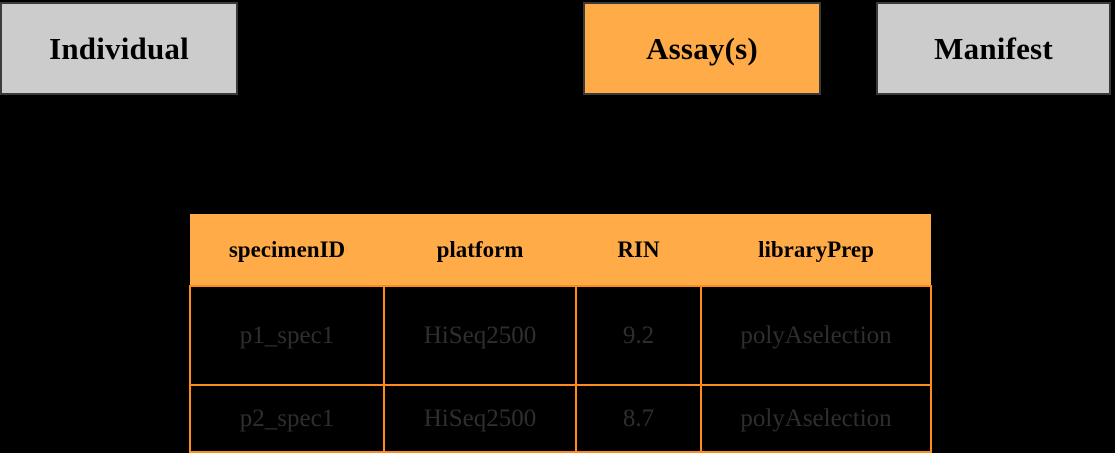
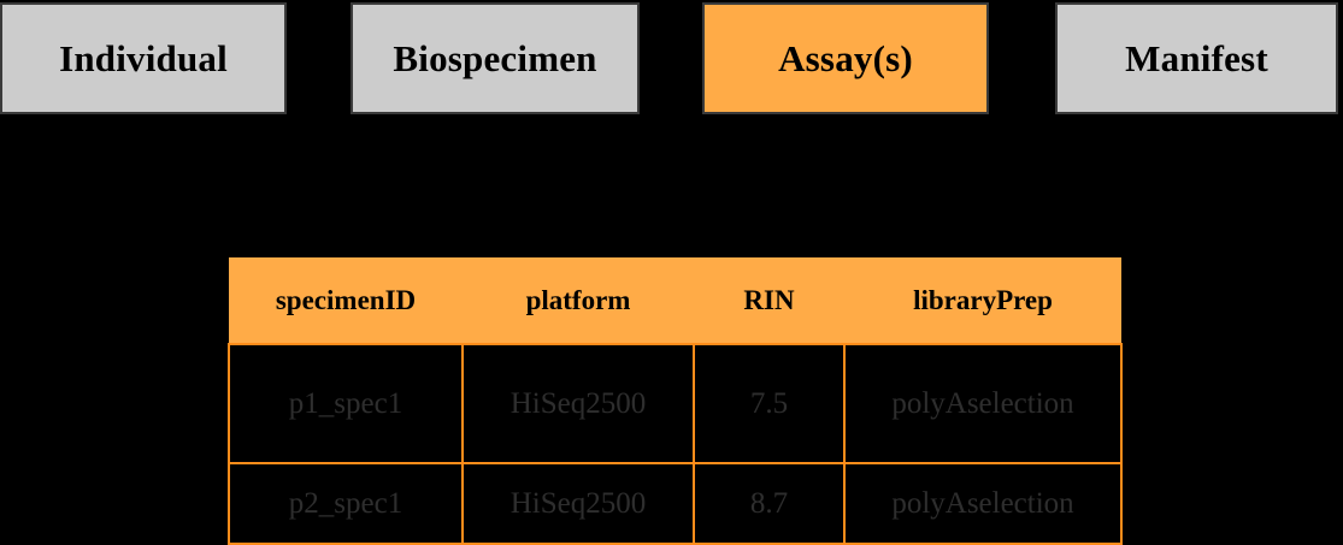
  Individual
+ Biospecimen
  Assay(s)
  Manifest
  specimenID	platform	RIN	libraryPrep
- p1_spec1	HiSeq2500	9.2	polyAselection
+ p1_spec1	HiSeq2500	7.5	polyAselection
  p2_spec1	HiSeq2500	8.7	polyAselection
